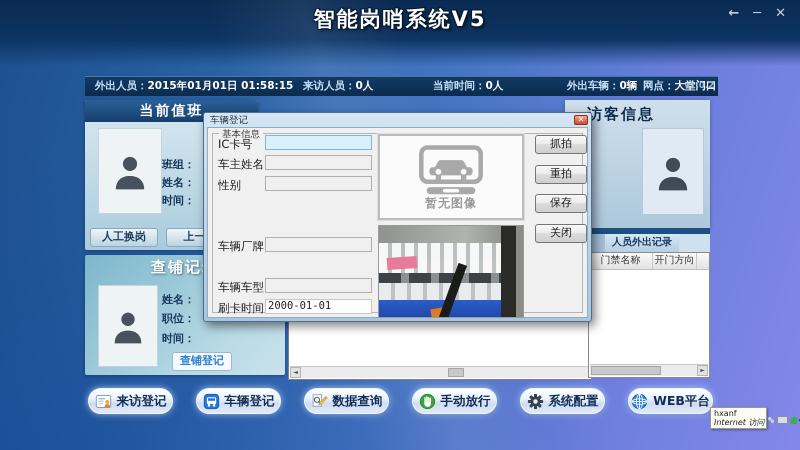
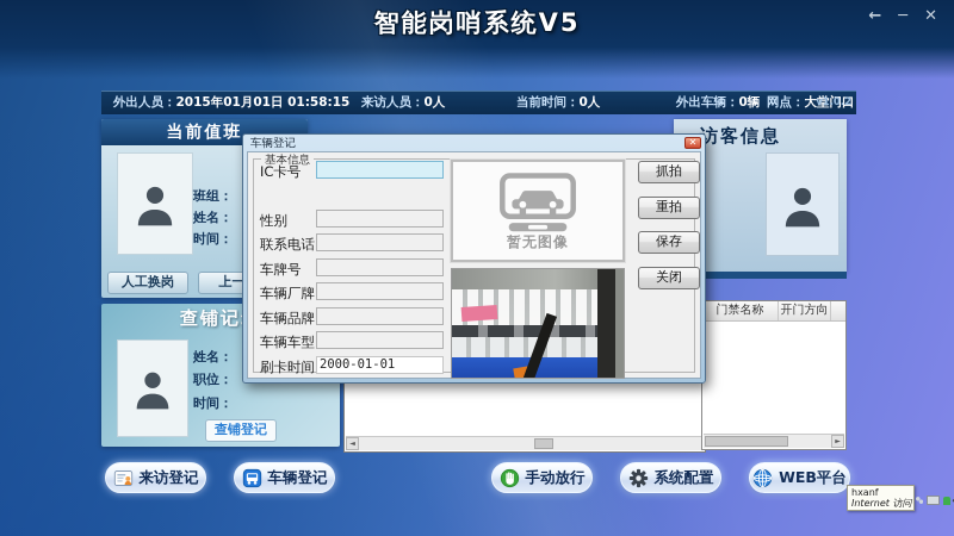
  智能岗哨系统V5
  ←
  ─
  ✕
  外出人员：2015年01月01日 01:58:15
  来访人员：0人
  当前时间：0人
  外出车辆：0辆
  网点：大堂门口
  v1.0.2
  当前值班
  班组：
  姓名：
  时间：
  人工换岗
  查铺记
  姓名：
  职位：
  时间：
  查铺登记
  访客信息
- 人员外出记录
  门禁名称
  开门方向
  车辆登记
  ✕
  基本信息
  IC卡号
- 车主姓名
  性别
+ 联系电话
+ 车牌号
  车辆厂牌
+ 车辆品牌
  车辆车型
  刷卡时间
  2000-01-01
  暂无图像
  抓拍
  重拍
  保存
  关闭
  来访登记
  车辆登记
- 数据查询
  手动放行
  系统配置
  WEB平台
  hxanf
  Internet 访问
